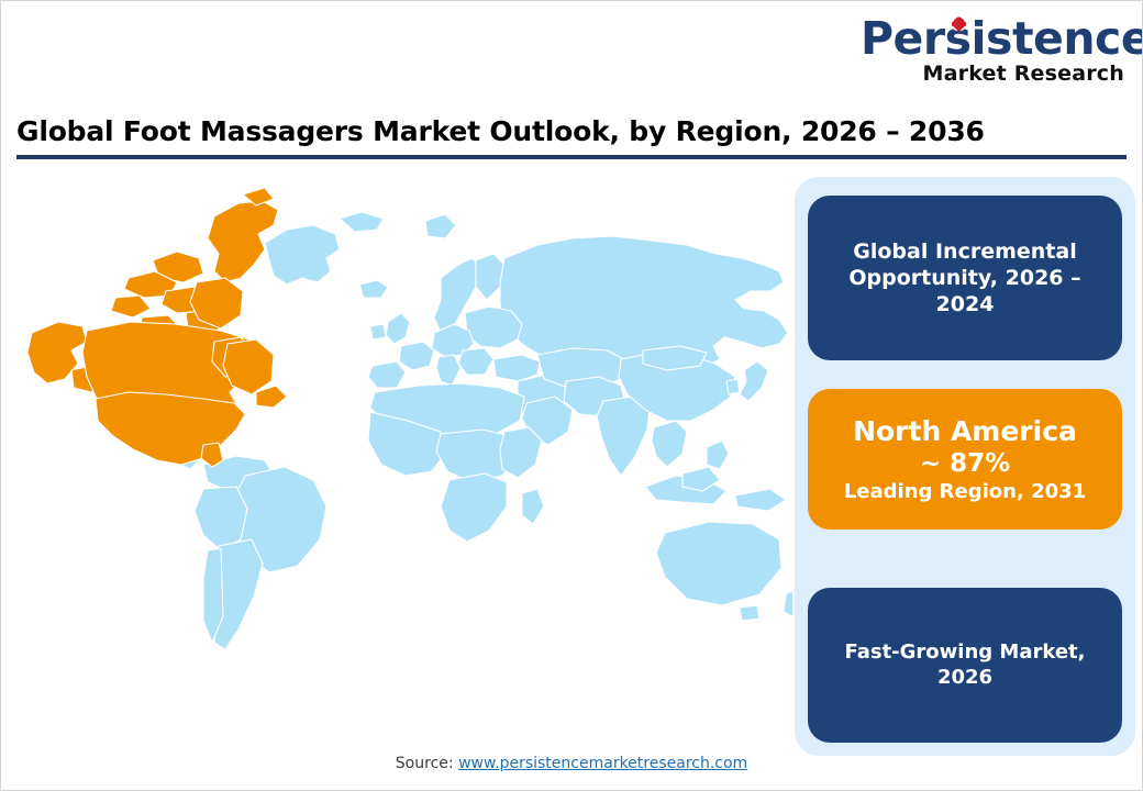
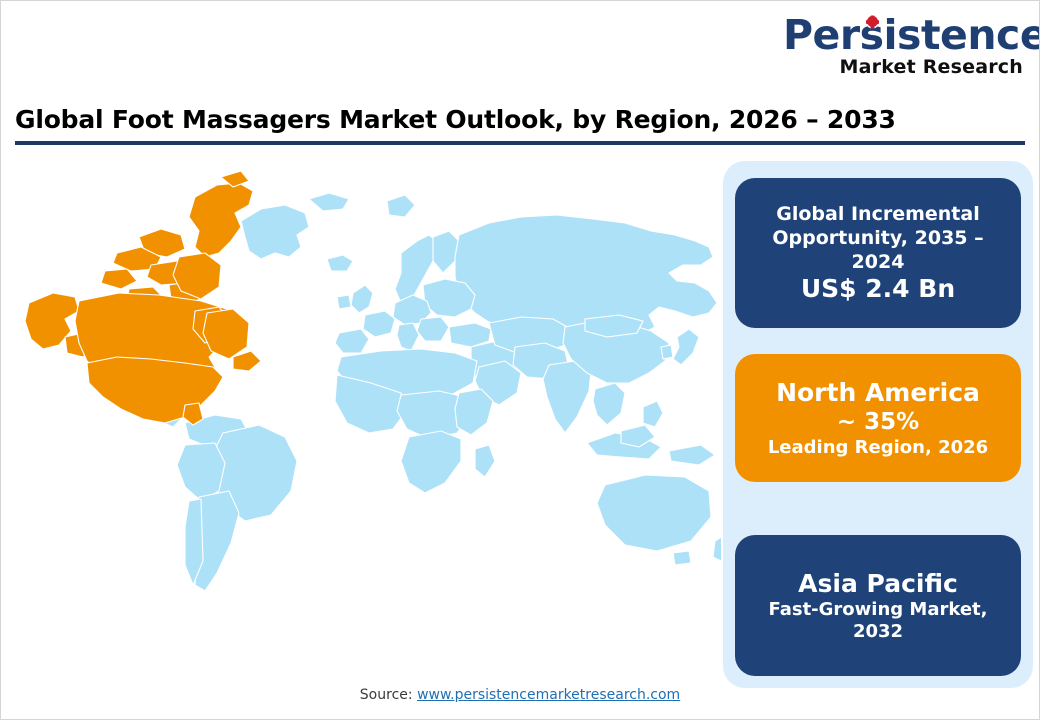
  Persistence
  Market Research
- Global Foot Massagers Market Outlook, by Region, 2026 – 2036
+ Global Foot Massagers Market Outlook, by Region, 2026 – 2033
  Global Incremental
- Opportunity, 2026 –
+ Opportunity, 2035 –
  2024
+ US$ 2.4 Bn
  North America
- ~ 87%
+ ~ 35%
- Leading Region, 2031
+ Leading Region, 2026
+ Asia Pacific
  Fast-Growing Market,
- 2026
+ 2032
  Source: www.persistencemarketresearch.com
